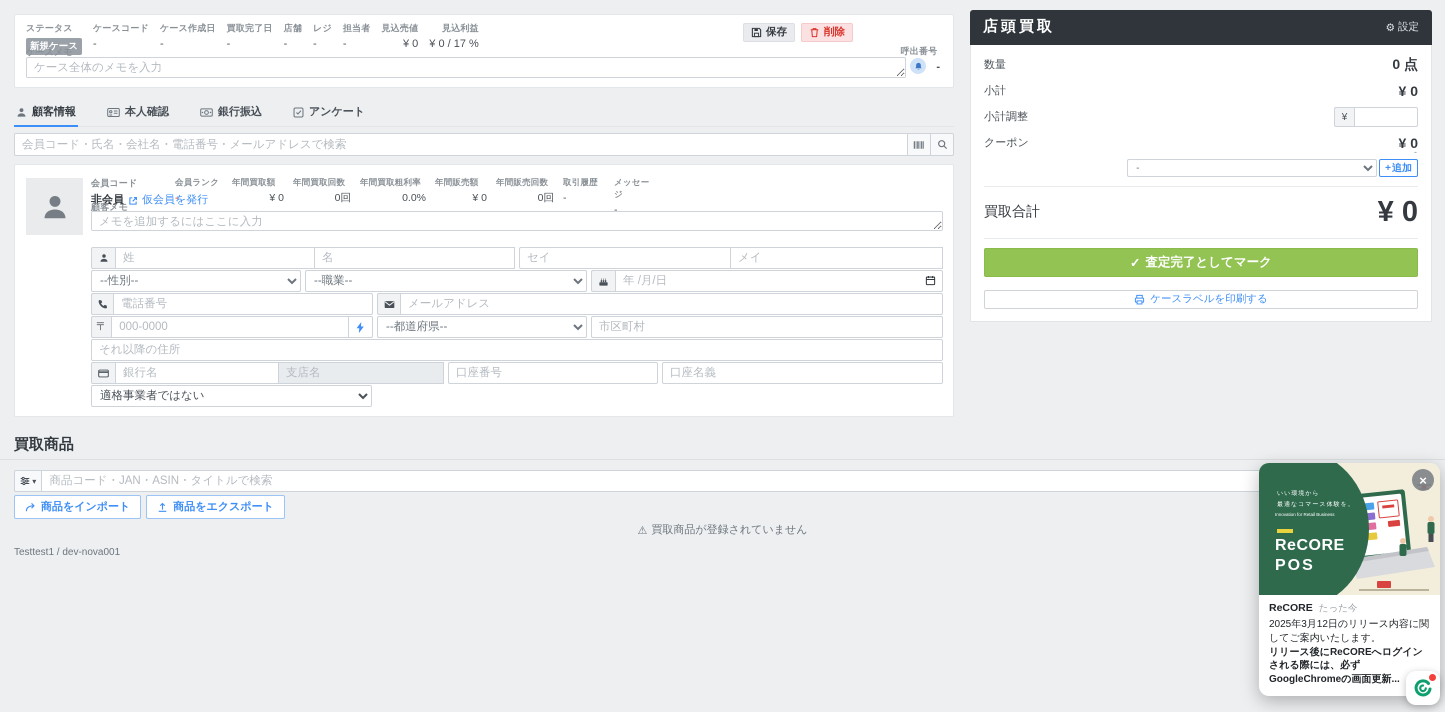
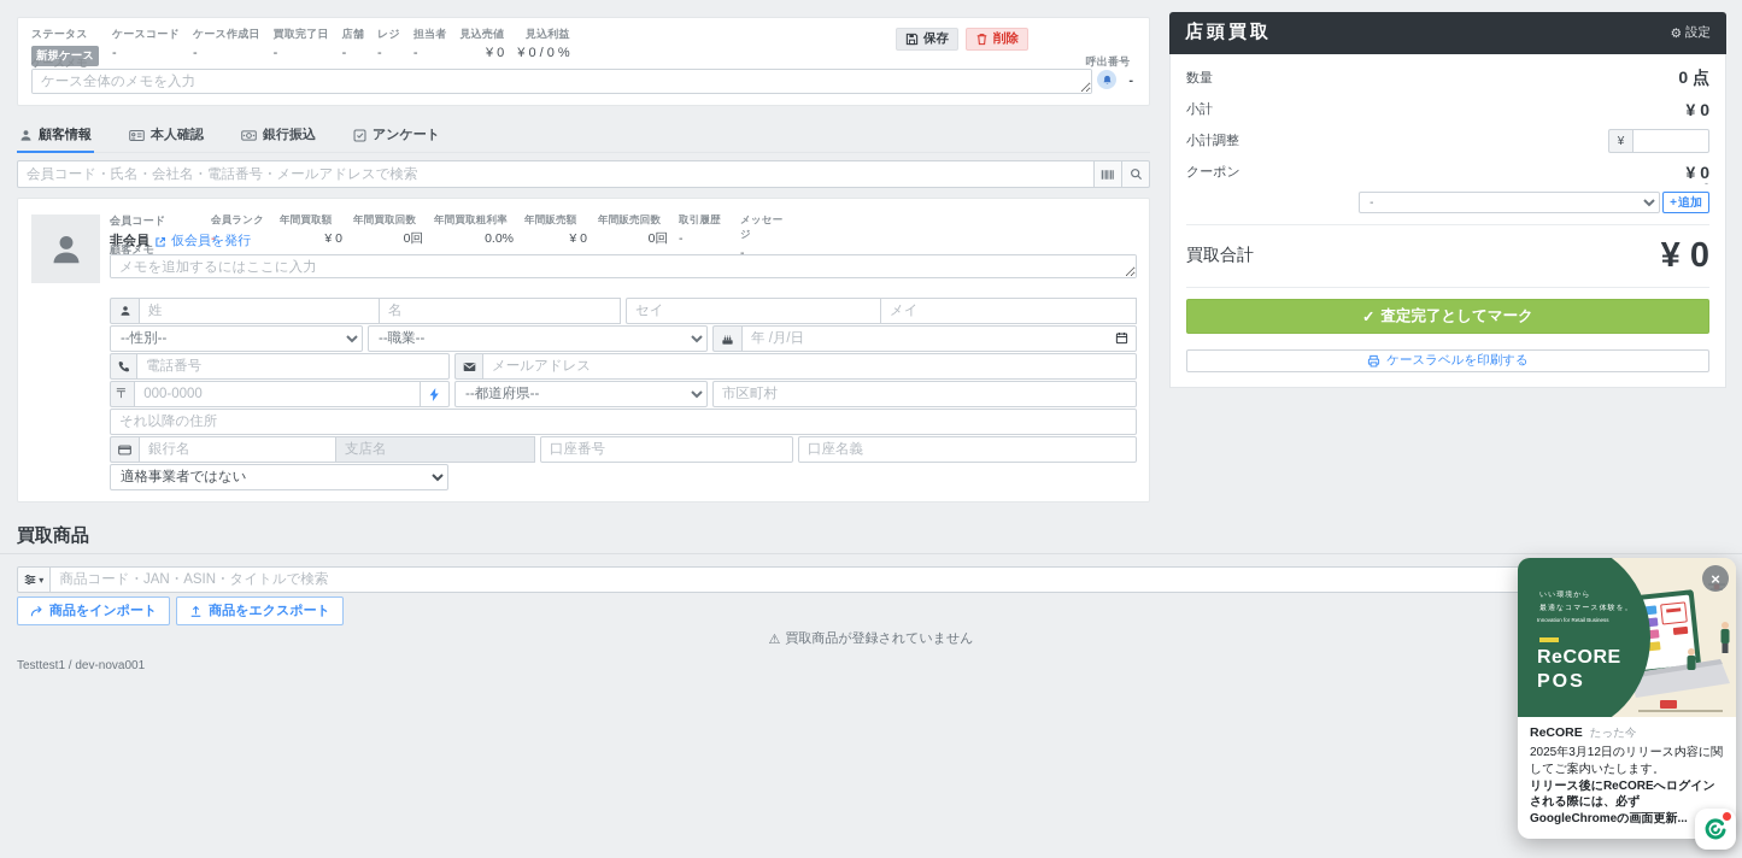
  ステータス
  新規ケース
  ケースコード
  -
  ケース作成日
  -
  買取完了日
  -
  店舗
  -
  レジ
  -
  担当者
  -
  見込売値
  ¥ 0
  見込利益
- ¥ 0 / 17 %
+ ¥ 0 / 0 %
  保存
  削除
  ケースメモ
  ケース全体のメモを入力
  呼出番号
  -
  顧客情報
  本人確認
  銀行振込
  アンケート
  会員コード・氏名・会社名・電話番号・メールアドレスで検索
  会員コード
  非会員
  仮会員を発行
  会員ランク
  -
  年間買取額
  ¥ 0
  年間買取回数
  0回
  年間買取粗利率
  0.0%
  年間販売額
  ¥ 0
  年間販売回数
  0回
  取引履歴
  -
  メッセージ
  -
  顧客メモ
  メモを追加するにはここに入力
  姓
  名
  セイ
  メイ
  --性別--
  --職業--
  年 /月/日
  電話番号
  メールアドレス
  〒
  000-0000
  --都道府県--
  市区町村
  それ以降の住所
  銀行名
  支店名
  口座番号
  口座名義
  適格事業者ではない
  店頭買取
  ⚙
  設定
  数量
  0 点
  小計
  ¥ 0
  小計調整
  ¥
  クーポン
  ¥ 0
  -
  +
  追加
  買取合計
  ¥ 0
  ✓
  査定完了としてマーク
  ケースラベルを印刷する
  買取商品
  ▾
  商品コード・JAN・ASIN・タイトルで検索
  商品をインポート
  商品をエクスポート
  ⚠
  買取商品が登録されていません
  Testtest1 / dev-nova001
  ReCORE
  POS
  ×
  ReCORE
  たった今
  2025年3月12日のリリース内容に関してご案内いたします。
  リリース後にReCOREへログインされる際には、必ずGoogleChromeの画面更新...
